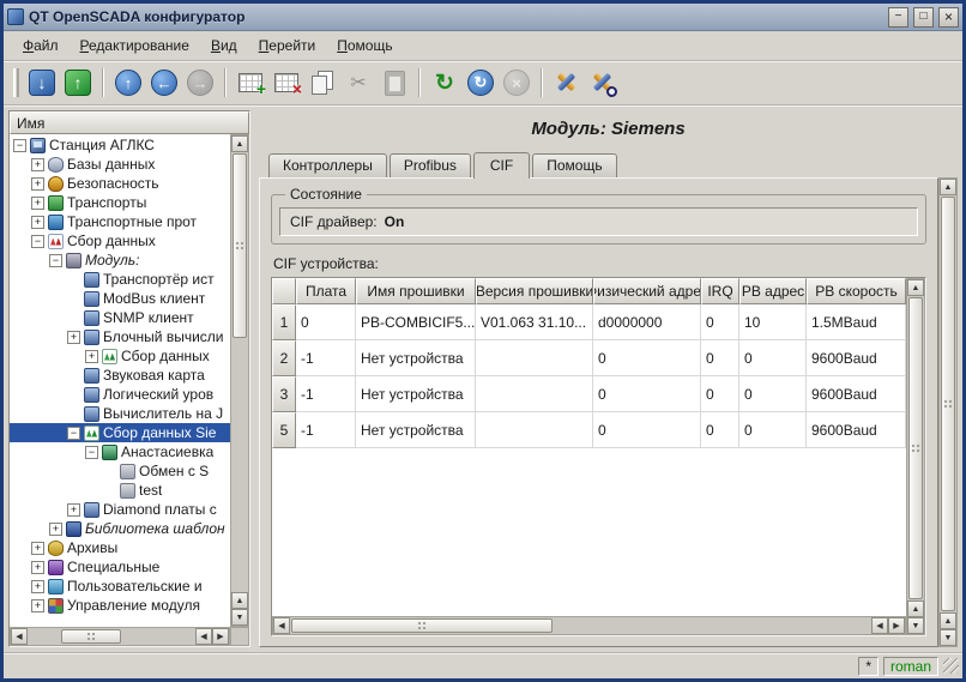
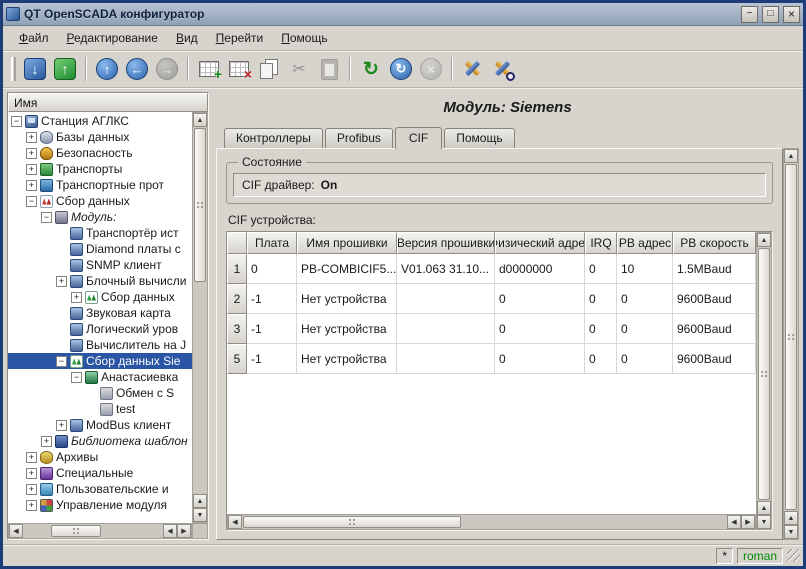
  QT OpenSCADA конфигуратор
  Файл
  Редактирование
  Вид
  Перейти
  Помощь
  Имя
  Станция АГЛКС
  Базы данных
  Безопасность
  Транспорты
  Транспортные прот
  Сбор данных
  Модуль:
  Транспортёр ист
- ModBus клиент
+ Diamond платы с
  SNMP клиент
  Блочный вычисли
  Сбор данных
  Звуковая карта
  Логический уров
  Вычислитель на J
  Сбор данных Sie
  Анастасиевка
  Обмен с S
  test
- Diamond платы с
+ ModBus клиент
  Библиотека шаблон
  Архивы
  Специальные
  Пользовательские и
  Управление модуля
  Модуль: Siemens
  Контроллеры
  Profibus
  CIF
  Помощь
  Состояние
  CIF драйвер:
  On
  CIF устройства:
  Плата
  Имя прошивки
  Версия прошивки
  изический адре
  IRQ
  PB адрес
  PB скорость
  1
  0
  PB-COMBICIF5...
  V01.063 31.10...
  d0000000
  0
  10
  1.5MBaud
  2
  -1
  Нет устройства
  0
  0
  0
  9600Baud
  3
  -1
  Нет устройства
  0
  0
  0
  9600Baud
  5
  -1
  Нет устройства
  0
  0
  0
  9600Baud
  *
  roman
